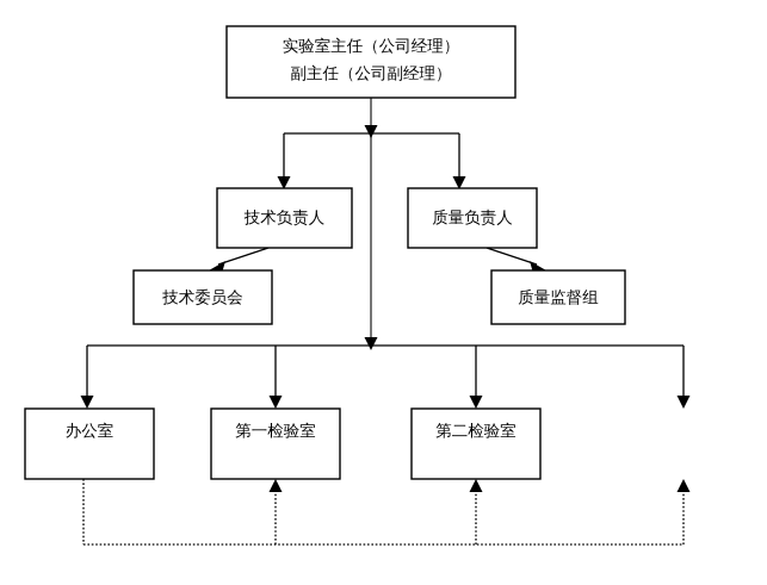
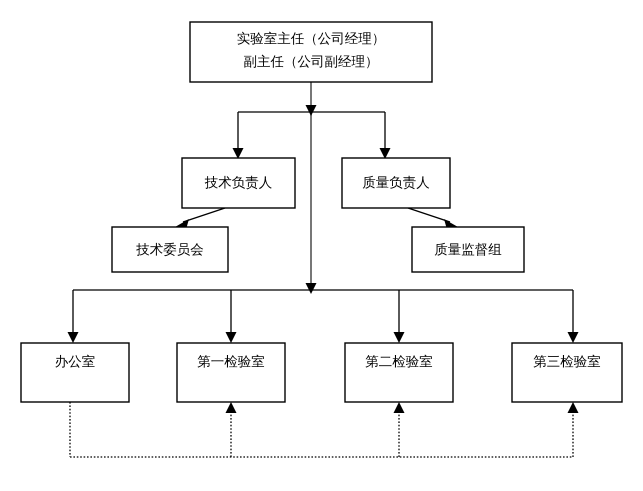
  实验室主任（公司经理）
  副主任（公司副经理）
  技术负责人
  质量负责人
  技术委员会
  质量监督组
  办公室
  第一检验室
  第二检验室
+ 第三检验室
